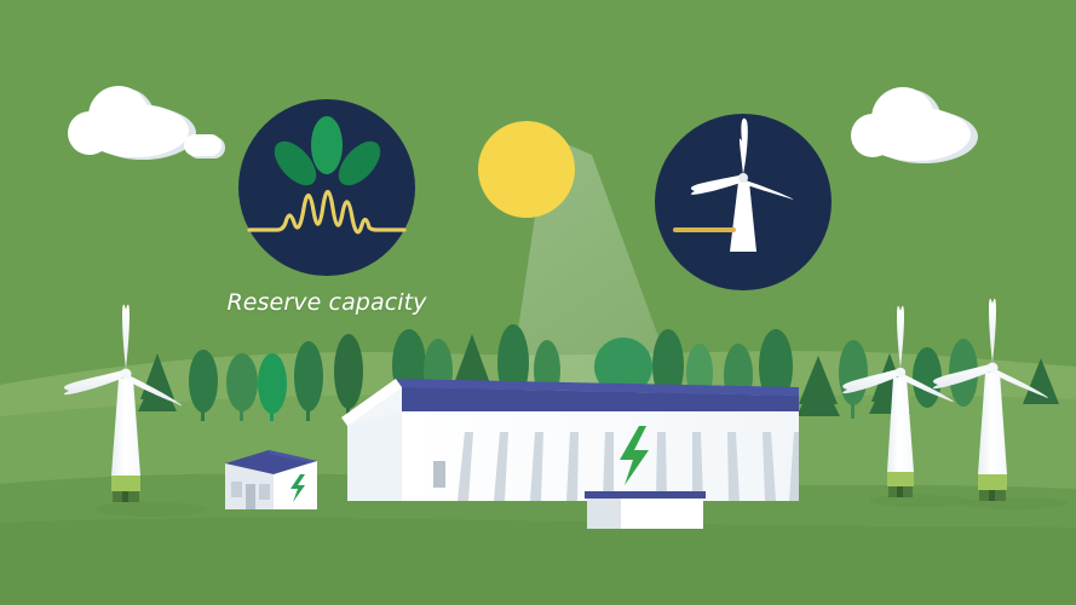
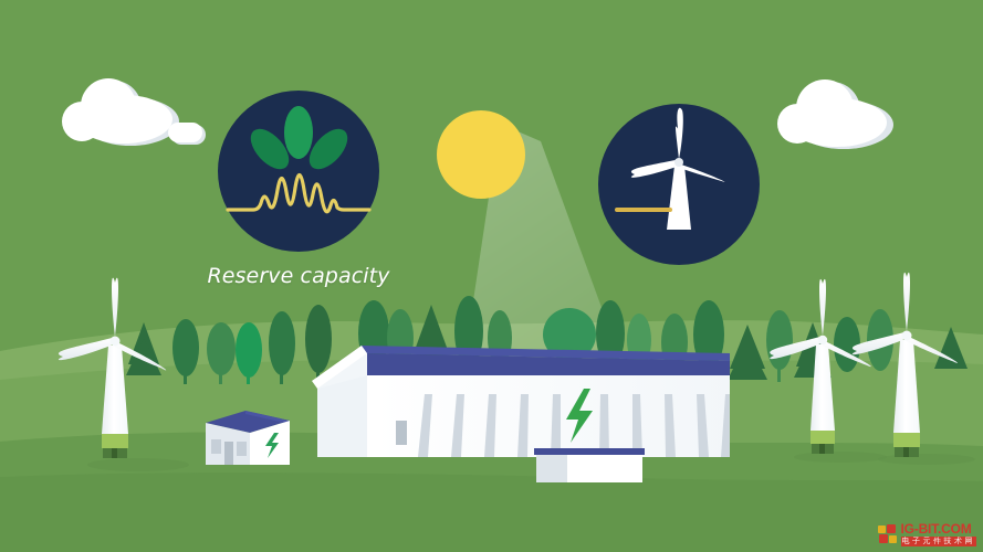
  Reserve capacity
+ IG-BIT.COM
+ 电子元件技术网
